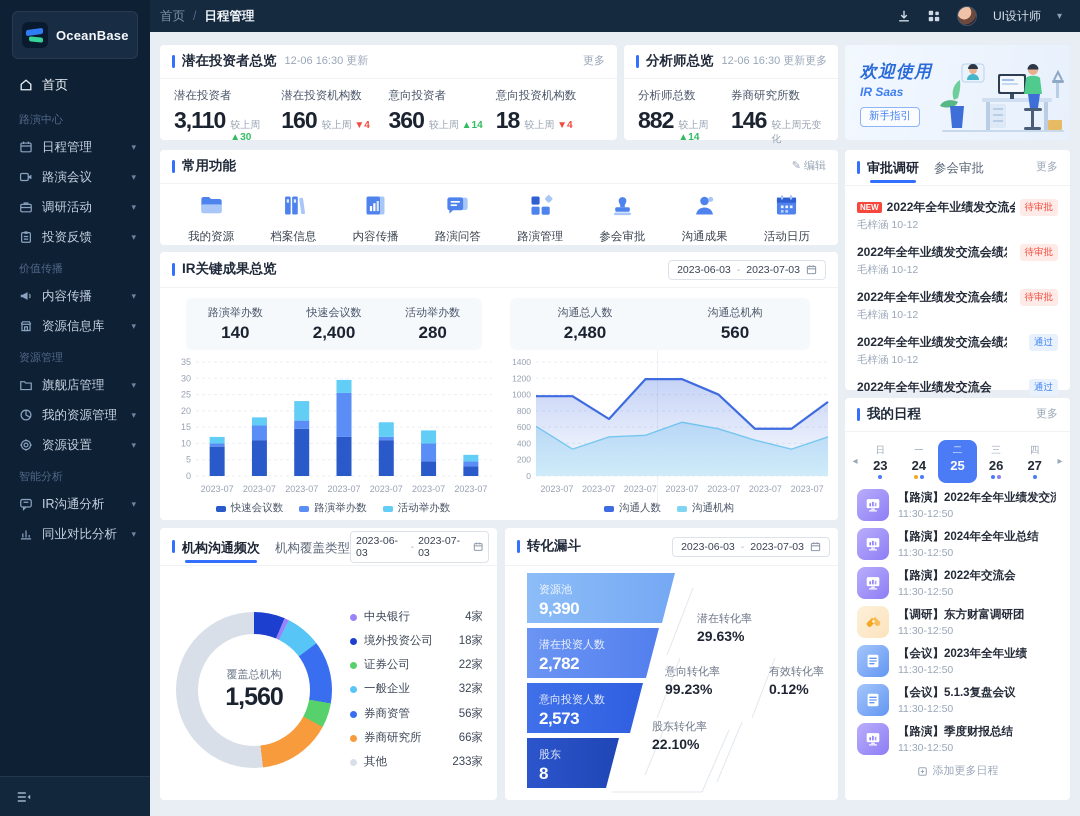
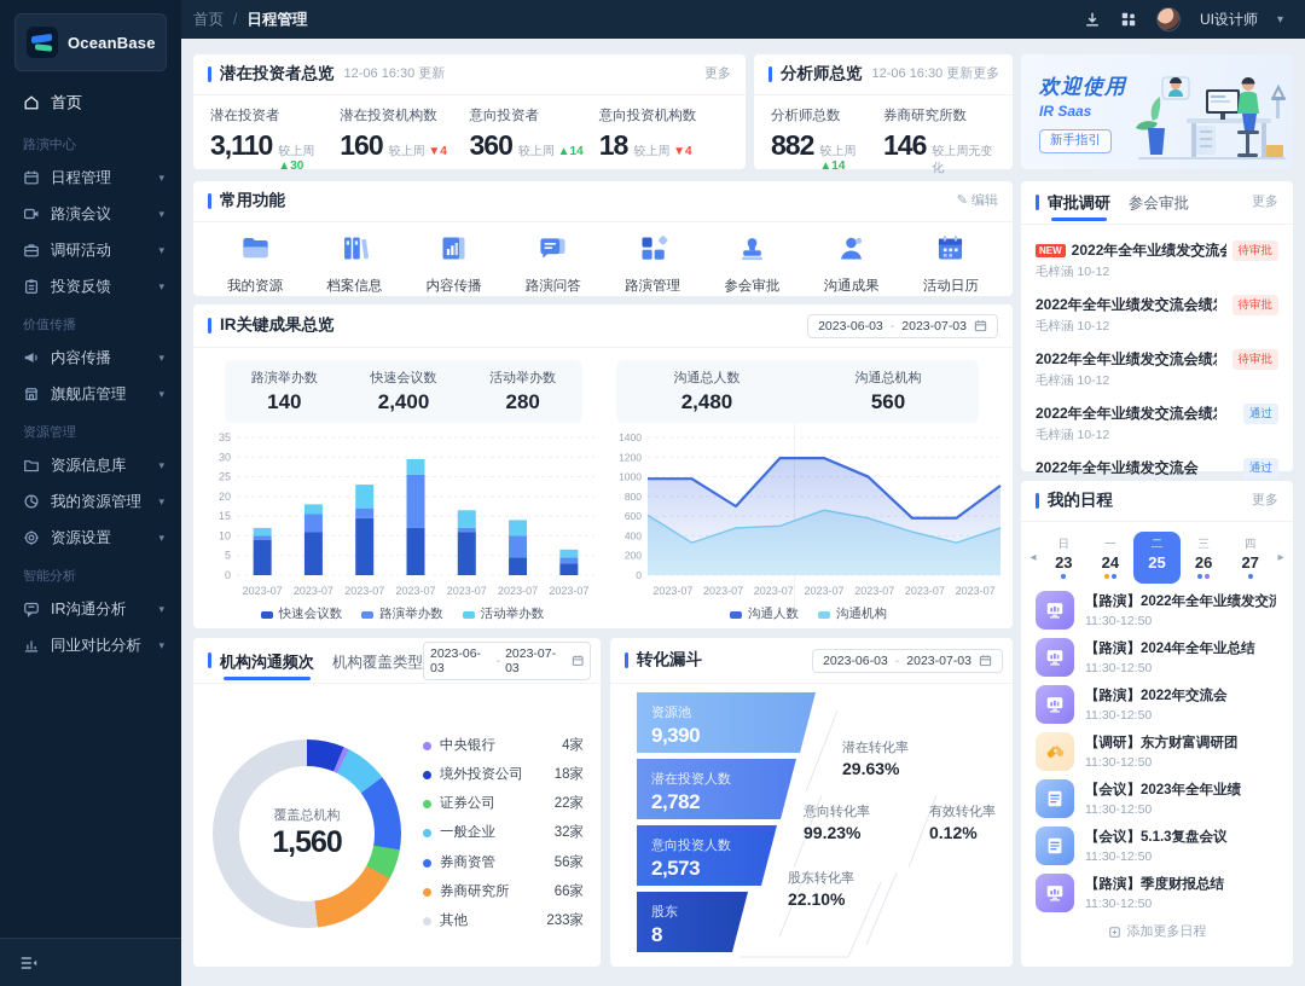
  首页
  /
  日程管理
  UI设计师
  ▾
  OceanBase
  首页
  路演中心
  日程管理
  ▾
  路演会议
  ▾
  调研活动
  ▾
  投资反馈
  ▾
  价值传播
  内容传播
  ▾
- 资源信息库
+ 旗舰店管理
  ▾
  资源管理
- 旗舰店管理
+ 资源信息库
  ▾
  我的资源管理
  ▾
  资源设置
  ▾
  智能分析
  IR沟通分析
  ▾
  同业对比分析
  ▾
  潜在投资者总览
  12-06 16:30 更新
  更多
  潜在投资者
  3,110
  较上周 ▲30
  潜在投资机构数
  160
  较上周 ▼4
  意向投资者
  360
  较上周 ▲14
  意向投资机构数
  18
  较上周 ▼4
  分析师总览
  12-06 16:30 更新
  更多
  分析师总数
  882
  较上周 ▲14
  券商研究所数
  146
  较上周无变化
  欢迎使用
  IR Saas
  新手指引
  常用功能
  ✎ 编辑
  我的资源
  档案信息
  内容传播
  路演问答
  路演管理
  参会审批
  沟通成果
  活动日历
  审批调研
  参会审批
  更多
  NEW
  2022年全年业绩发交流
  待审批
  毛梓涵 10-12
  2022年全年业绩发交流会绩
  待审批
  毛梓涵 10-12
  2022年全年业绩发交流会绩
  待审批
  毛梓涵 10-12
  2022年全年业绩发交流会绩
  通过
  毛梓涵 10-12
  2022年全年业绩发交流会
  通过
  IR关键成果总览
  2023-06-03
  -
  2023-07-03
  路演举办数
  140
  快速会议数
  2,400
  活动举办数
  280
  沟通总人数
  2,480
  沟通总机构
  560
  0
  5
  10
  15
  20
  25
  30
  35
  2023-07
  2023-07
  2023-07
  2023-07
  2023-07
  2023-07
  2023-07
  0
  200
  400
  600
  800
  1000
  1200
  1400
  2023-07
  2023-07
  2023-07
  2023-07
  2023-07
  2023-07
  2023-07
  快速会议数
  路演举办数
  活动举办数
  沟通人数
  沟通机构
  我的日程
  更多
  ◂
  日
  23
  一
  24
  二
  25
  三
  26
  四
  27
  ▸
  【路演】2022年全年业绩发交流
  11:30-12:50
  【路演】2024年全年业总结
  11:30-12:50
  【路演】2022年交流会
  11:30-12:50
  【调研】东方财富调研团
  11:30-12:50
  【会议】2023年全年业绩
  11:30-12:50
  【会议】5.1.3复盘会议
  11:30-12:50
  【路演】季度财报总结
  11:30-12:50
  添加更多日程
  机构沟通频次
  机构覆盖类型
  2023-06-03
  -
  2023-07-03
  覆盖总机构
  1,560
  中央银行
  4家
  境外投资公司
  18家
  证券公司
  22家
  一般企业
  32家
  券商资管
  56家
  券商研究所
  66家
  其他
  233家
  转化漏斗
  2023-06-03
  -
  2023-07-03
  资源池
  9,390
  潜在投资人数
  2,782
  意向投资人数
  2,573
  股东
  8
  潜在转化率
  29.63%
  意向转化率
  99.23%
  股东转化率
  22.10%
  有效转化率
  0.12%
